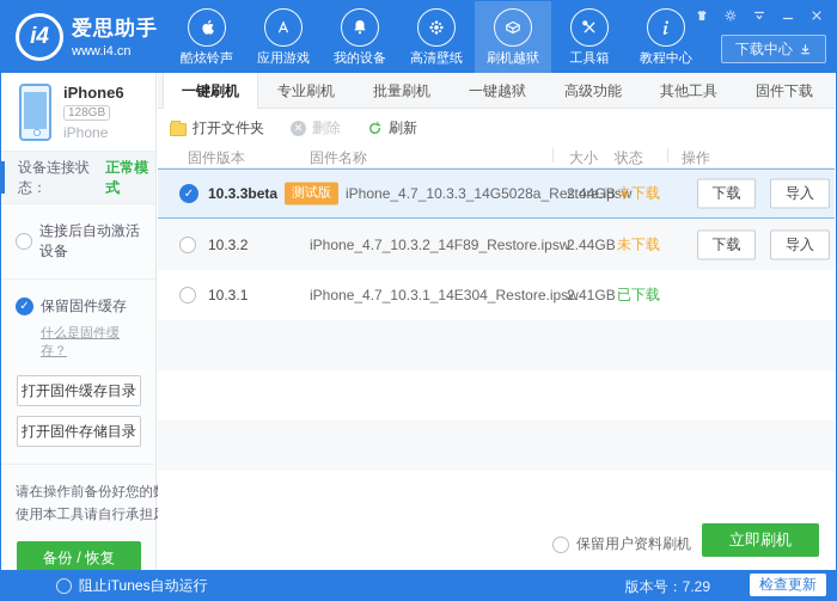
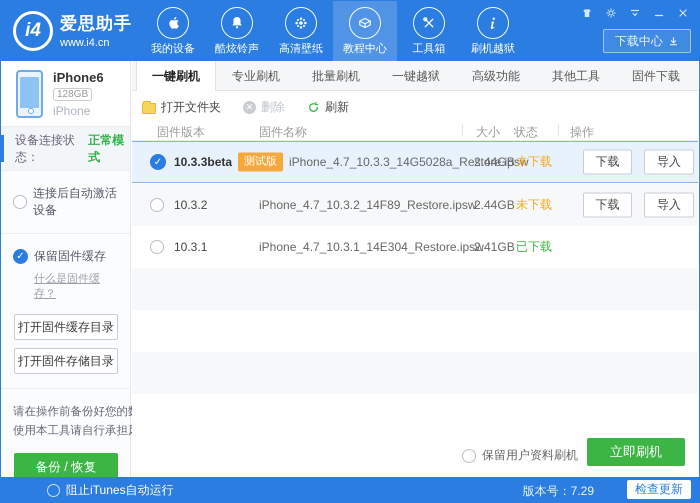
  i4
  爱思助手
  www.i4.cn
- 酷炫铃声
+ 我的设备
- 应用游戏
- 我的设备
+ 酷炫铃声
  高清壁纸
- 刷机越狱
+ 教程中心
  工具箱
- 教程中心
+ 刷机越狱
  下载中心
  iPhone6
  128GB
  iPhone
  设备连接状态：
  正常模式
  连接后自动激活设备
  ✓
  保留固件缓存
  什么是固件缓存？
  打开固件缓存目录
  打开固件存储目录
  请在操作前备份好您的
  使用本工具请自行承担
  备份 / 恢复
  一键刷机
  专业刷机
  批量刷机
  一键越狱
  高级功能
  其他工具
  固件下载
  打开文件夹
  ✕
  删除
  刷新
  固件版本
  固件名称
  大小
  状态
  操作
  ✓
  10.3.3beta
  测试版
  iPhone_4.7_10.3.3_14G5028a_Restore.ipsw
  2.44GB
  未下载
  下载
  导入
  10.3.2
  iPhone_4.7_10.3.2_14F89_Restore.ipsw
  2.44GB
  未下载
  下载
  导入
  10.3.1
  iPhone_4.7_10.3.1_14E304_Restore.ipsw
  2.41GB
  已下载
  保留用户资料刷机
  立即刷机
  阻止iTunes自动运行
  版本号：7.29
  检查更新
